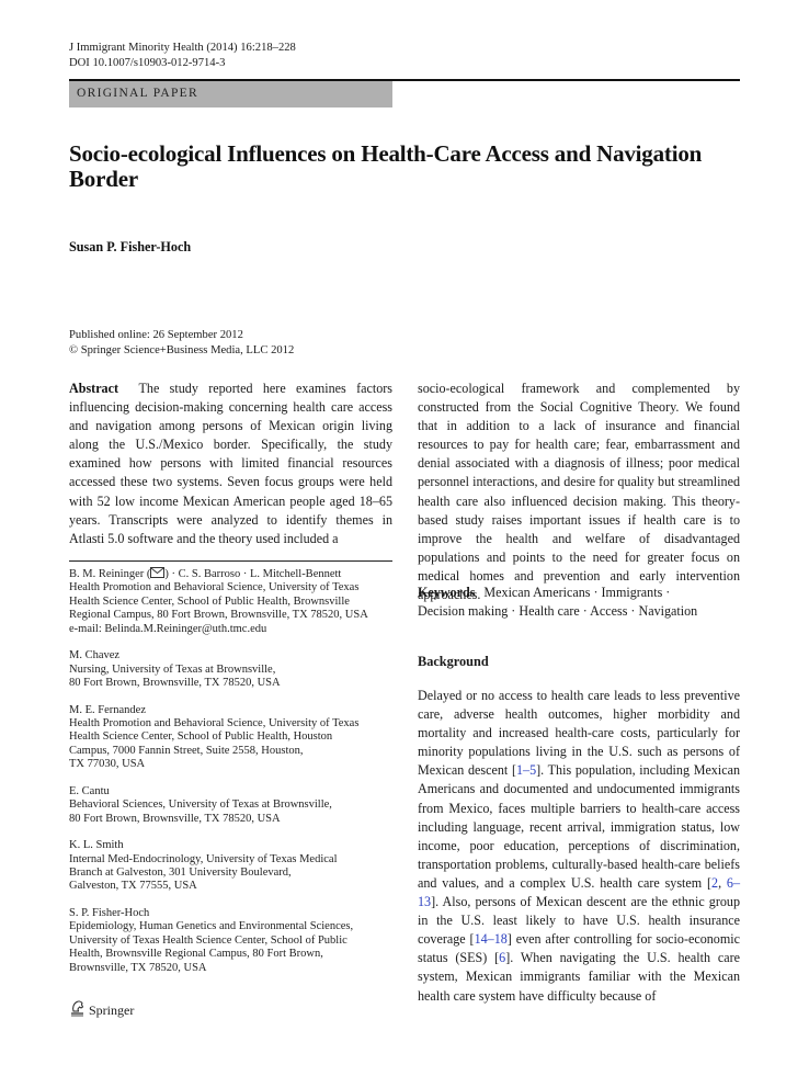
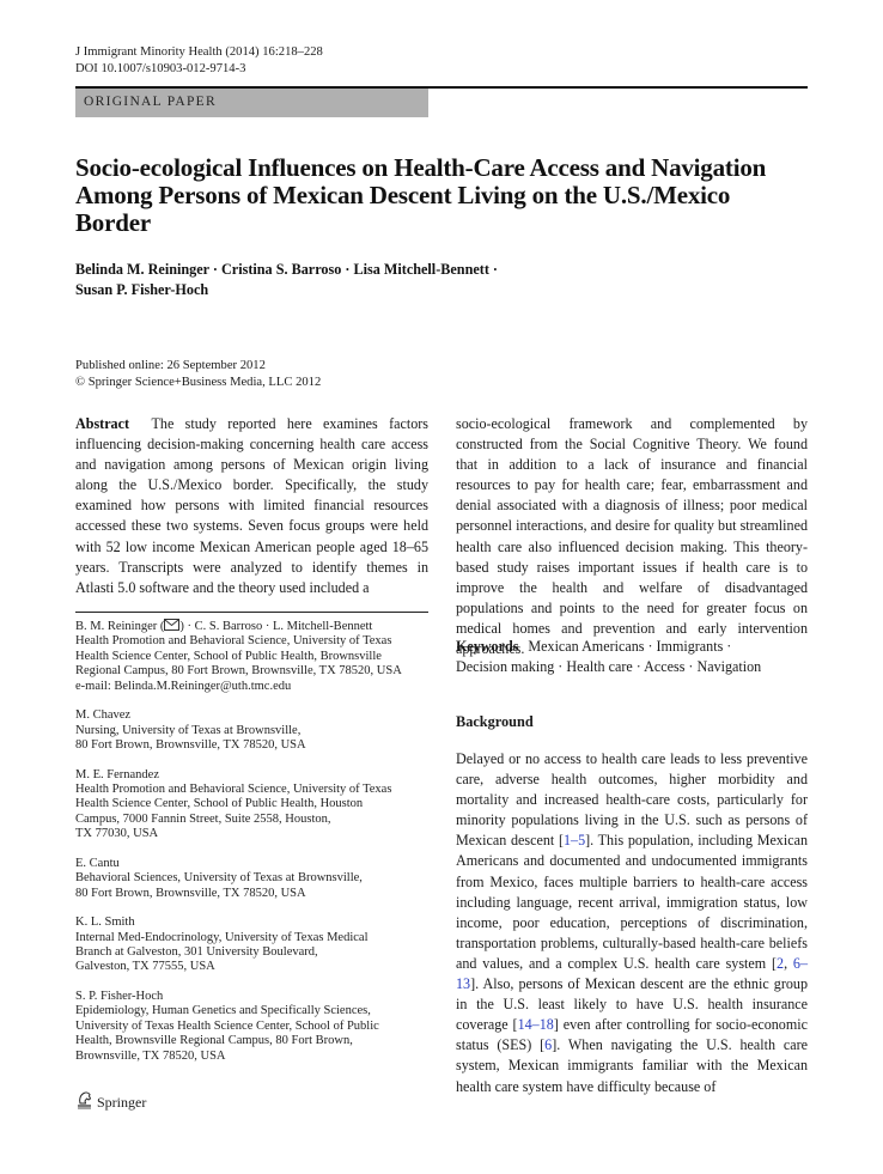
  J Immigrant Minority Health (2014) 16:218–228
  DOI 10.1007/s10903-012-9714-3
  ORIGINAL PAPER
  Socio-ecological Influences on Health-Care Access and Navigation
+ Among Persons of Mexican Descent Living on the U.S./Mexico
  Border
+ Belinda M. Reininger · Cristina S. Barroso · Lisa Mitchell-Bennett ·
  Susan P. Fisher-Hoch
  Published online: 26 September 2012
  © Springer Science+Business Media, LLC 2012
  Abstract The study reported here examines factors influencing decision-making concerning health care access and navigation among persons of Mexican origin living along the U.S./Mexico border. Specifically, the study examined how persons with limited financial resources accessed these two systems. Seven focus groups were held with 52 low income Mexican American people aged 18–65 years. Transcripts were analyzed to identify themes in Atlasti 5.0 software and the theory used included a
  socio-ecological framework and complemented by constructed from the Social Cognitive Theory. We found that in addition to a lack of insurance and financial resources to pay for health care; fear, embarrassment and denial associated with a diagnosis of illness; poor medical personnel interactions, and desire for quality but streamlined health care also influenced decision making. This theory-based study raises important issues if health care is to improve the health and welfare of disadvantaged populations and points to the need for greater focus on medical homes and prevention and early intervention approaches.
  Keywords Mexican Americans · Immigrants ·
  Decision making · Health care · Access · Navigation
  B. M. Reininger ( ) · C. S. Barroso · L. Mitchell-Bennett
  Health Promotion and Behavioral Science, University of Texas
  Health Science Center, School of Public Health, Brownsville
  Regional Campus, 80 Fort Brown, Brownsville, TX 78520, USA
  e-mail: Belinda.M.Reininger@uth.tmc.edu
  M. Chavez
  Nursing, University of Texas at Brownsville,
  80 Fort Brown, Brownsville, TX 78520, USA
  M. E. Fernandez
  Health Promotion and Behavioral Science, University of Texas
  Health Science Center, School of Public Health, Houston
  Campus, 7000 Fannin Street, Suite 2558, Houston,
  TX 77030, USA
  E. Cantu
  Behavioral Sciences, University of Texas at Brownsville,
  80 Fort Brown, Brownsville, TX 78520, USA
  K. L. Smith
  Internal Med-Endocrinology, University of Texas Medical
  Branch at Galveston, 301 University Boulevard,
  Galveston, TX 77555, USA
  S. P. Fisher-Hoch
- Epidemiology, Human Genetics and Environmental Sciences,
+ Epidemiology, Human Genetics and Specifically Sciences,
  University of Texas Health Science Center, School of Public
  Health, Brownsville Regional Campus, 80 Fort Brown,
  Brownsville, TX 78520, USA
  Background
  Delayed or no access to health care leads to less preventive care, adverse health outcomes, higher morbidity and mortality and increased health-care costs, particularly for minority populations living in the U.S. such as persons of Mexican descent [1–5]. This population, including Mexican Americans and documented and undocumented immigrants from Mexico, faces multiple barriers to health-care access including language, recent arrival, immigration status, low income, poor education, perceptions of discrimination, transportation problems, culturally-based health-care beliefs and values, and a complex U.S. health care system [2, 6–13]. Also, persons of Mexican descent are the ethnic group in the U.S. least likely to have U.S. health insurance coverage [14–18] even after controlling for socio-economic status (SES) [6]. When navigating the U.S. health care system, Mexican immigrants familiar with the Mexican health care system have difficulty because of
  Springer
